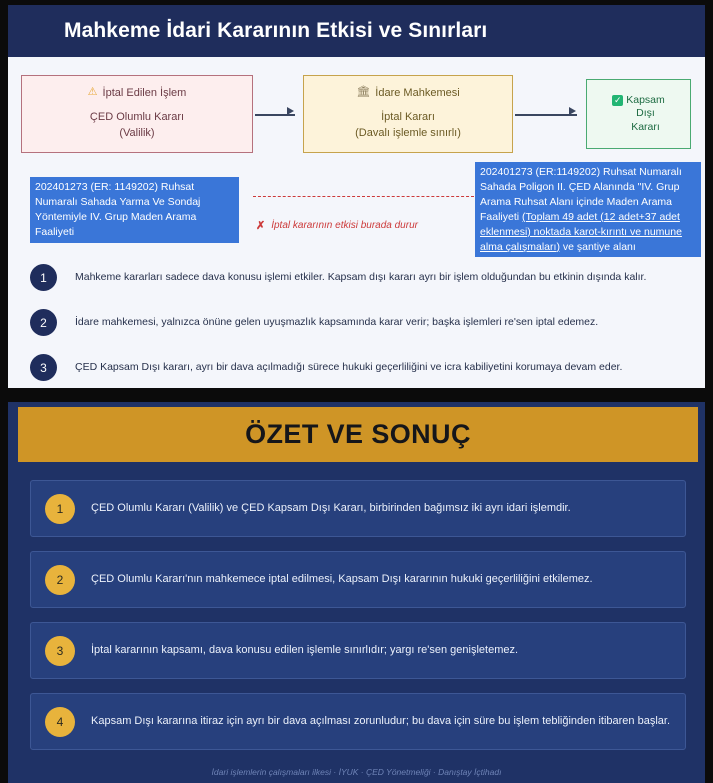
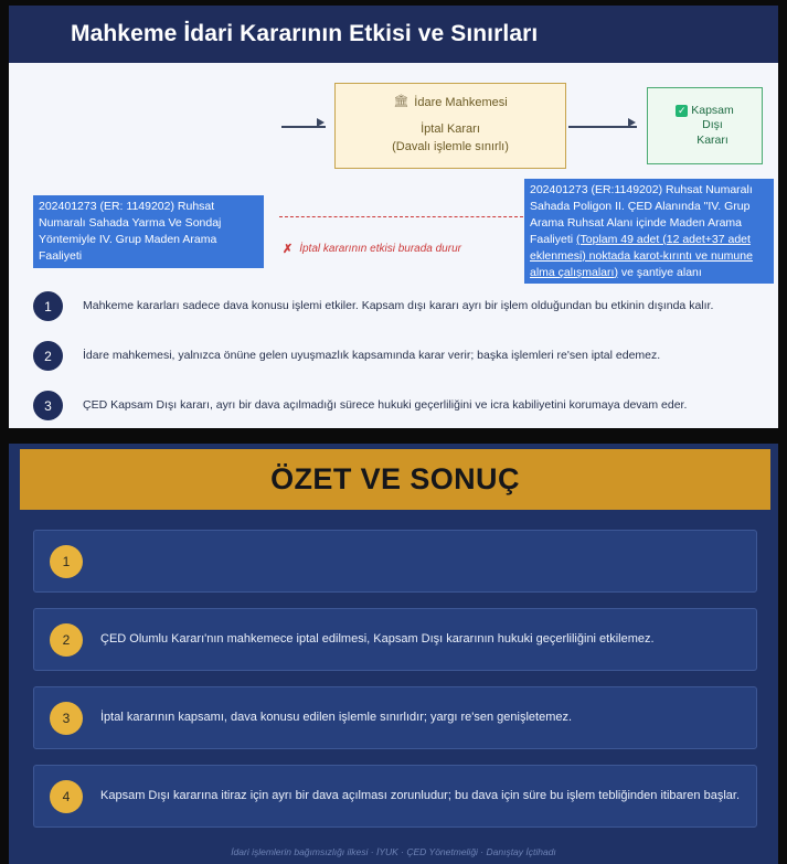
  Mahkeme İdari Kararının Etkisi ve Sınırları
- ⚠
- İptal Edilen İşlem
- ÇED Olumlu Kararı
- (Valilik)
  🏛
  İdare Mahkemesi
  İptal Kararı
  (Davalı işlemle sınırlı)
  ✓
  Kapsam
  Dışı
  Kararı
  202401273 (ER: 1149202) Ruhsat Numaralı Sahada Yarma Ve Sondaj Yöntemiyle IV. Grup Maden Arama Faaliyeti
  202401273 (ER:1149202) Ruhsat Numaralı Sahada Poligon II. ÇED Alanında "IV. Grup Arama Ruhsat Alanı içinde Maden Arama Faaliyeti (Toplam 49 adet (12 adet+37 adet eklenmesi) noktada karot-kırıntı ve numune alma çalışmaları) ve şantiye alanı
  ✗
  İptal kararının etkisi burada durur
  1
  Mahkeme kararları sadece dava konusu işlemi etkiler. Kapsam dışı kararı ayrı bir işlem olduğundan bu etkinin dışında kalır.
  2
  İdare mahkemesi, yalnızca önüne gelen uyuşmazlık kapsamında karar verir; başka işlemleri re'sen iptal edemez.
  3
  ÇED Kapsam Dışı kararı, ayrı bir dava açılmadığı sürece hukuki geçerliliğini ve icra kabiliyetini korumaya devam eder.
  ÖZET VE SONUÇ
  1
- ÇED Olumlu Kararı (Valilik) ve ÇED Kapsam Dışı Kararı, birbirinden bağımsız iki ayrı idari işlemdir.
  2
  ÇED Olumlu Kararı'nın mahkemece iptal edilmesi, Kapsam Dışı kararının hukuki geçerliliğini etkilemez.
  3
  İptal kararının kapsamı, dava konusu edilen işlemle sınırlıdır; yargı re'sen genişletemez.
  4
  Kapsam Dışı kararına itiraz için ayrı bir dava açılması zorunludur; bu dava için süre bu işlem tebliğinden itibaren başlar.
- İdari işlemlerin çalışmaları ilkesi · İYUK · ÇED Yönetmeliği · Danıştay İçtihadı
+ İdari işlemlerin bağımsızlığı ilkesi · İYUK · ÇED Yönetmeliği · Danıştay İçtihadı
